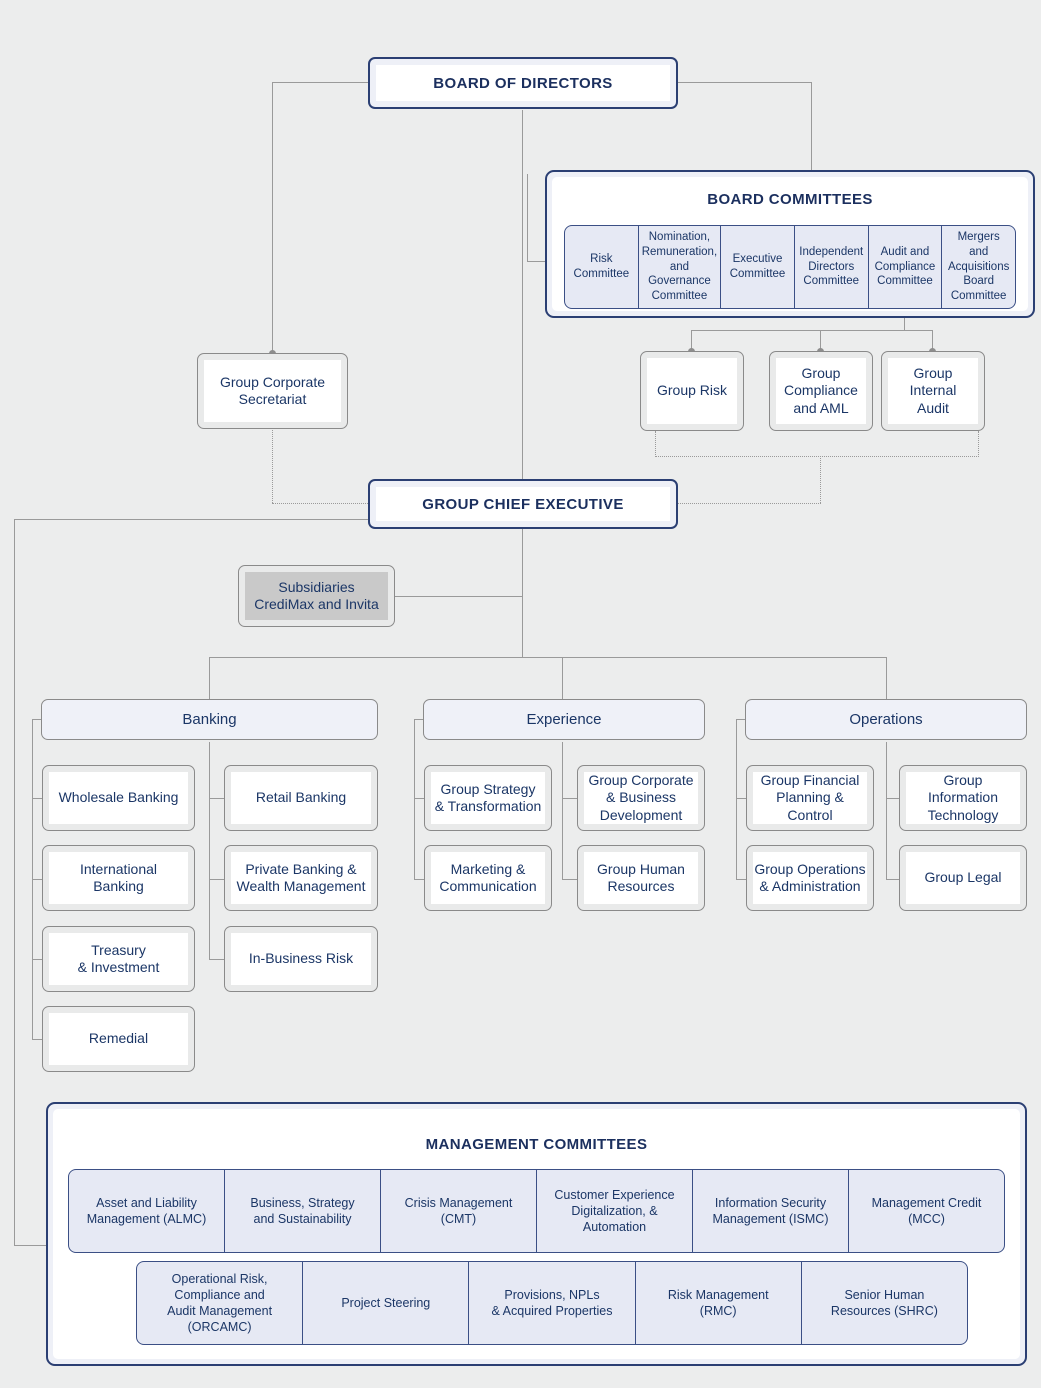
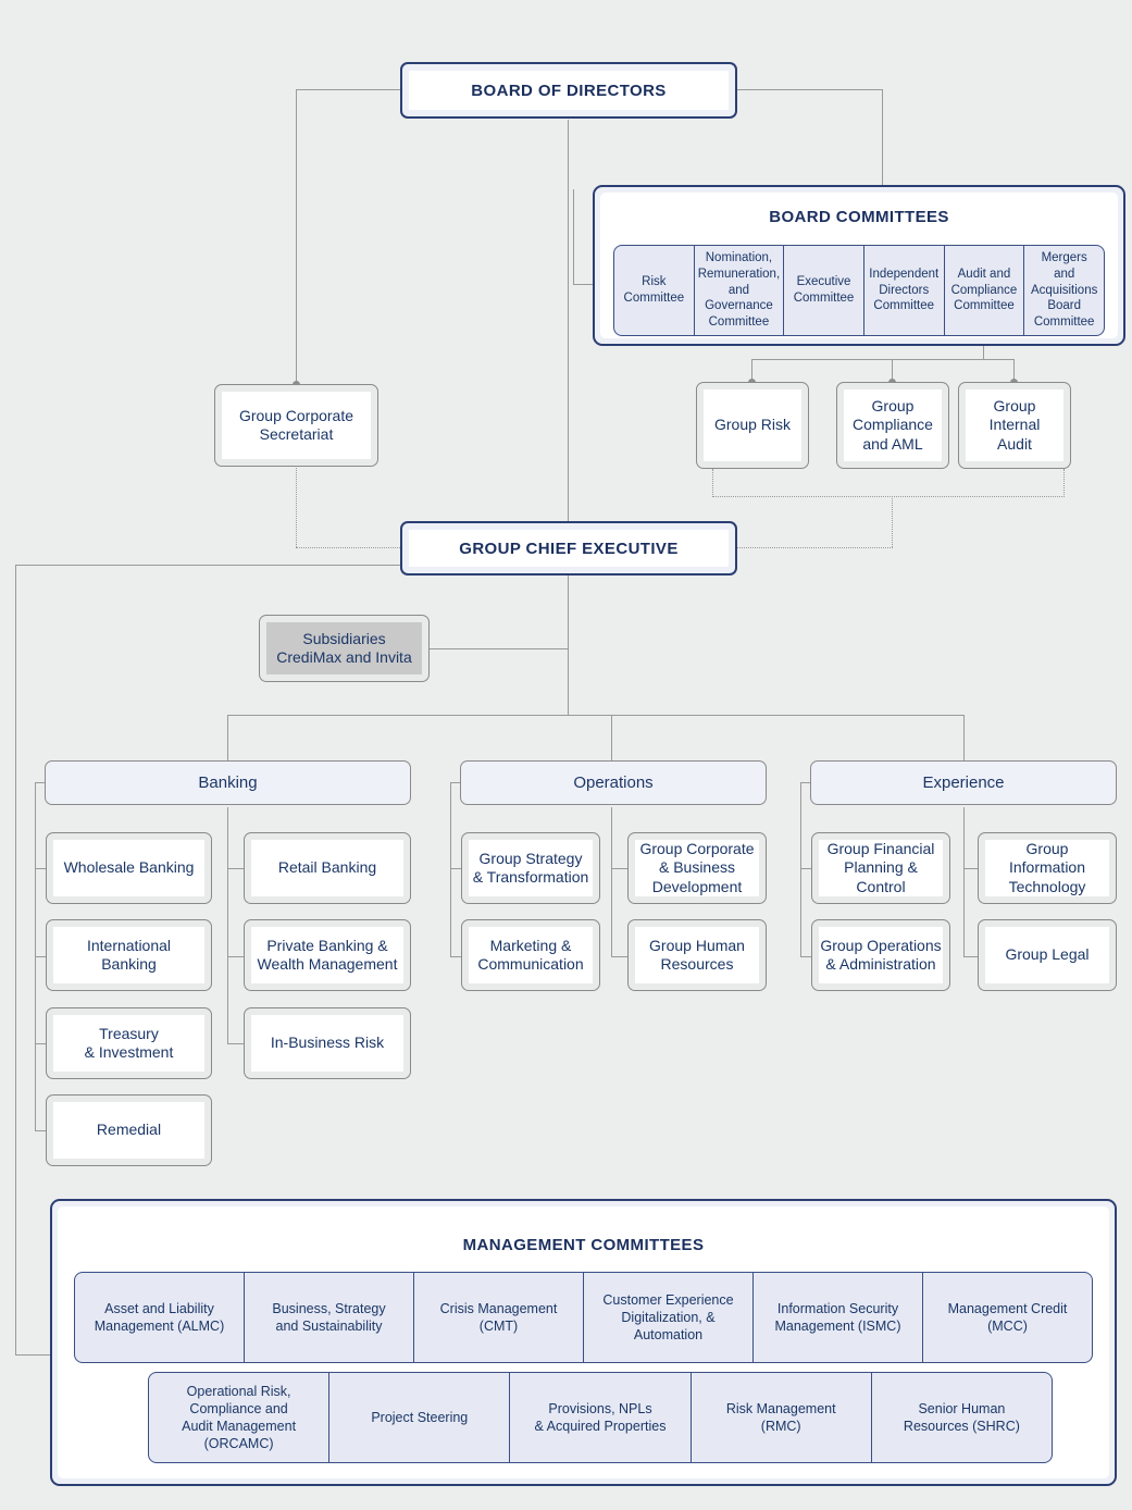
  BOARD OF DIRECTORS
  BOARD COMMITTEES
  Risk
  Committee
  Nomination,
  Remuneration,
  and
  Governance
  Committee
  Executive
  Committee
  Independent
  Directors
  Committee
  Audit and
  Compliance
  Committee
  Mergers
  and
  Acquisitions
  Board
  Committee
  Group Corporate
  Secretariat
  Group Risk
  Group
  Compliance
  and AML
  Group
  Internal
  Audit
  GROUP CHIEF EXECUTIVE
  Subsidiaries
  CrediMax and Invita
  Banking
  Wholesale Banking
  International
  Banking
  Treasury
  & Investment
  Remedial
  Retail Banking
  Private Banking &
  Wealth Management
  In-Business Risk
- Experience
+ Operations
  Group Strategy
  & Transformation
  Marketing &
  Communication
  Group Corporate
  & Business
  Development
  Group Human
  Resources
- Operations
+ Experience
  Group Financial
  Planning &
  Control
  Group Operations
  & Administration
  Group
  Information
  Technology
  Group Legal
  MANAGEMENT COMMITTEES
  Asset and Liability
  Management (ALMC)
  Business, Strategy
  and Sustainability
  Crisis Management
  (CMT)
  Customer Experience
  Digitalization, &
  Automation
  Information Security
  Management (ISMC)
  Management Credit
  (MCC)
  Operational Risk,
  Compliance and
  Audit Management
  (ORCAMC)
  Project Steering
  Provisions, NPLs
  & Acquired Properties
  Risk Management
  (RMC)
  Senior Human
  Resources (SHRC)
